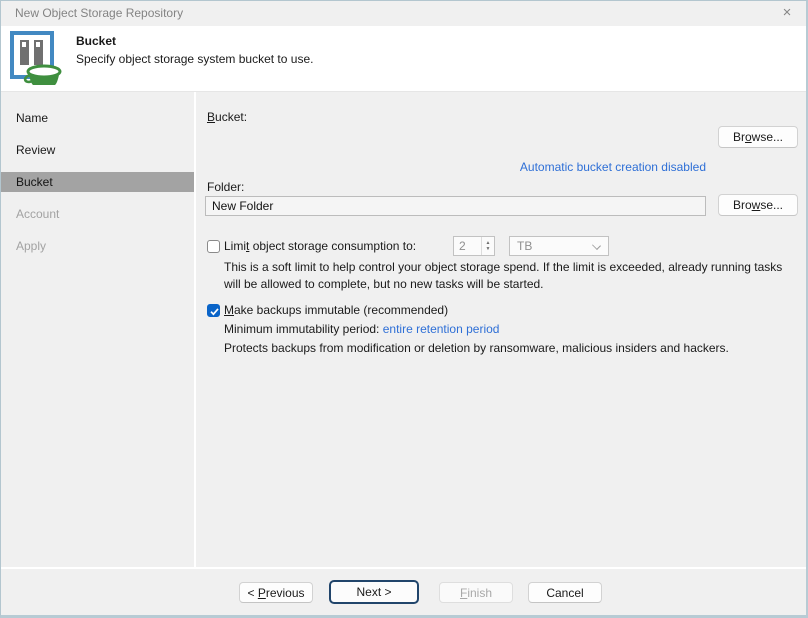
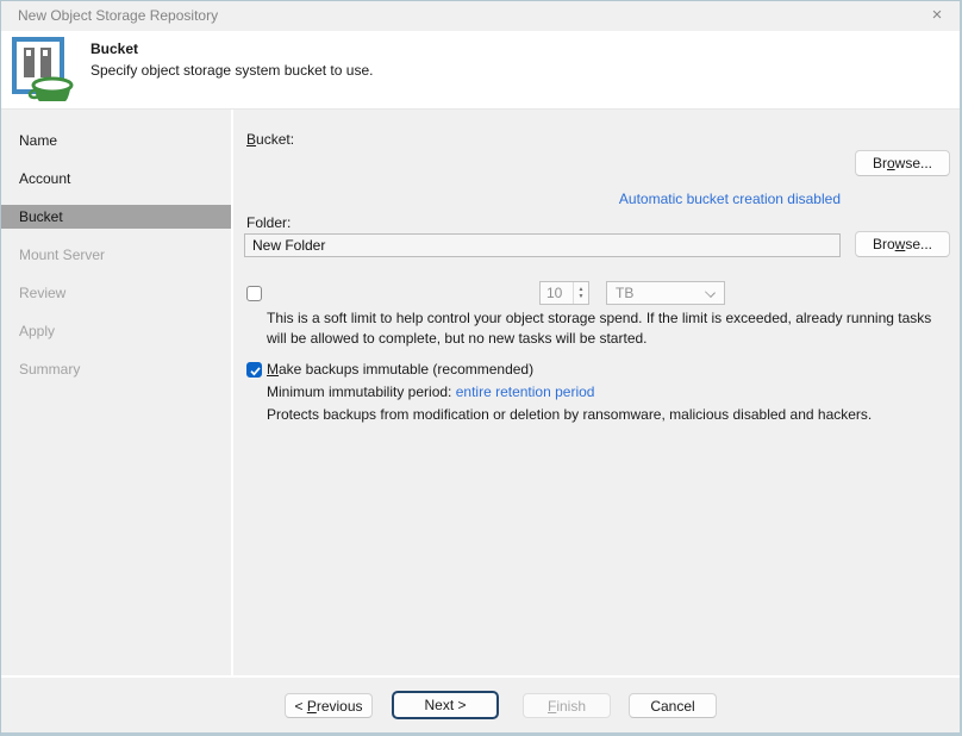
  New Object Storage Repository
  ×
  Bucket
  Specify object storage system bucket to use.
  Name
- Review
+ Account
  Bucket
+ Mount Server
- Account
+ Review
  Apply
+ Summary
  Bucket:
  Browse...
  Automatic bucket creation disabled
  Folder:
  New Folder
  Browse...
- Limit object storage consumption to:
- 2
+ 10
  TB
  This is a soft limit to help control your object storage spend. If the limit is exceeded, already running tasks will be allowed to complete, but no new tasks will be started.
  Make backups immutable (recommended)
  Minimum immutability period: entire retention period
- Protects backups from modification or deletion by ransomware, malicious insiders and hackers.
+ Protects backups from modification or deletion by ransomware, malicious disabled and hackers.
  < Previous
  Next >
  Finish
  Cancel
